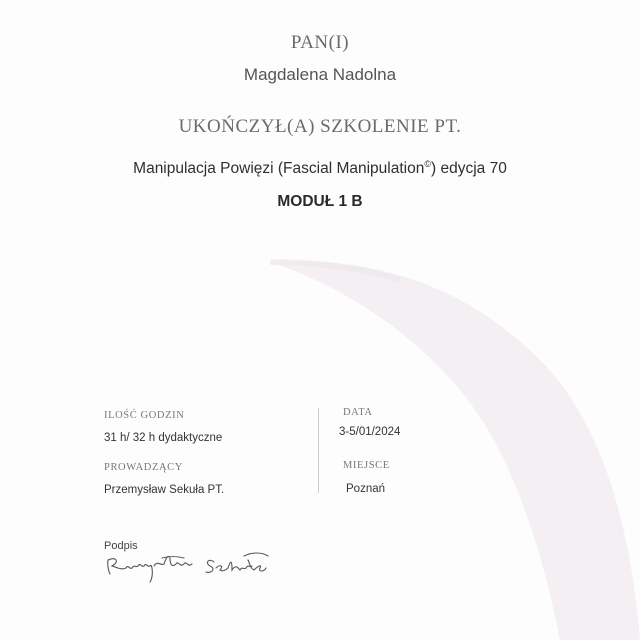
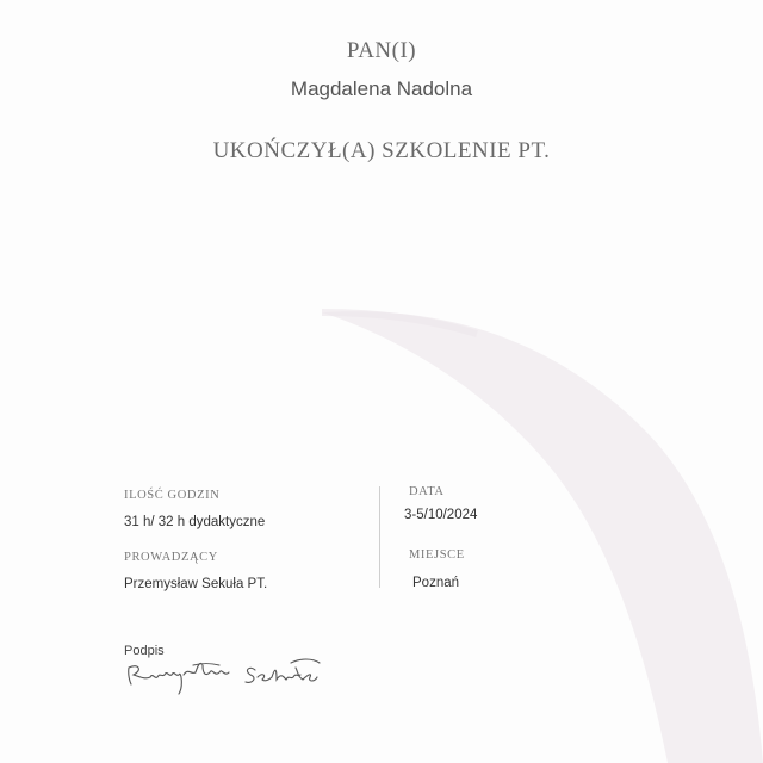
  PAN(I)
  Magdalena Nadolna
  UKOŃCZYŁ(A) SZKOLENIE PT.
- Manipulacja Powięzi (Fascial Manipulation©) edycja 70
- MODUŁ 1 B
  ILOŚĆ GODZIN
  31 h/ 32 h dydaktyczne
  PROWADZĄCY
  Przemysław Sekuła PT.
  DATA
- 3-5/01/2024
+ 3-5/10/2024
  MIEJSCE
  Poznań
  Podpis
